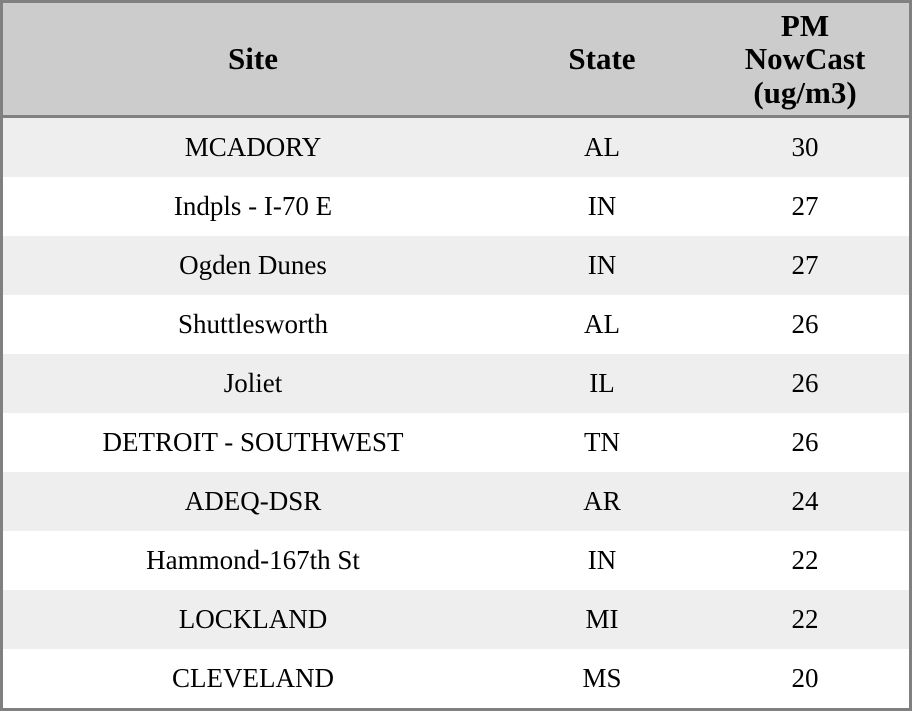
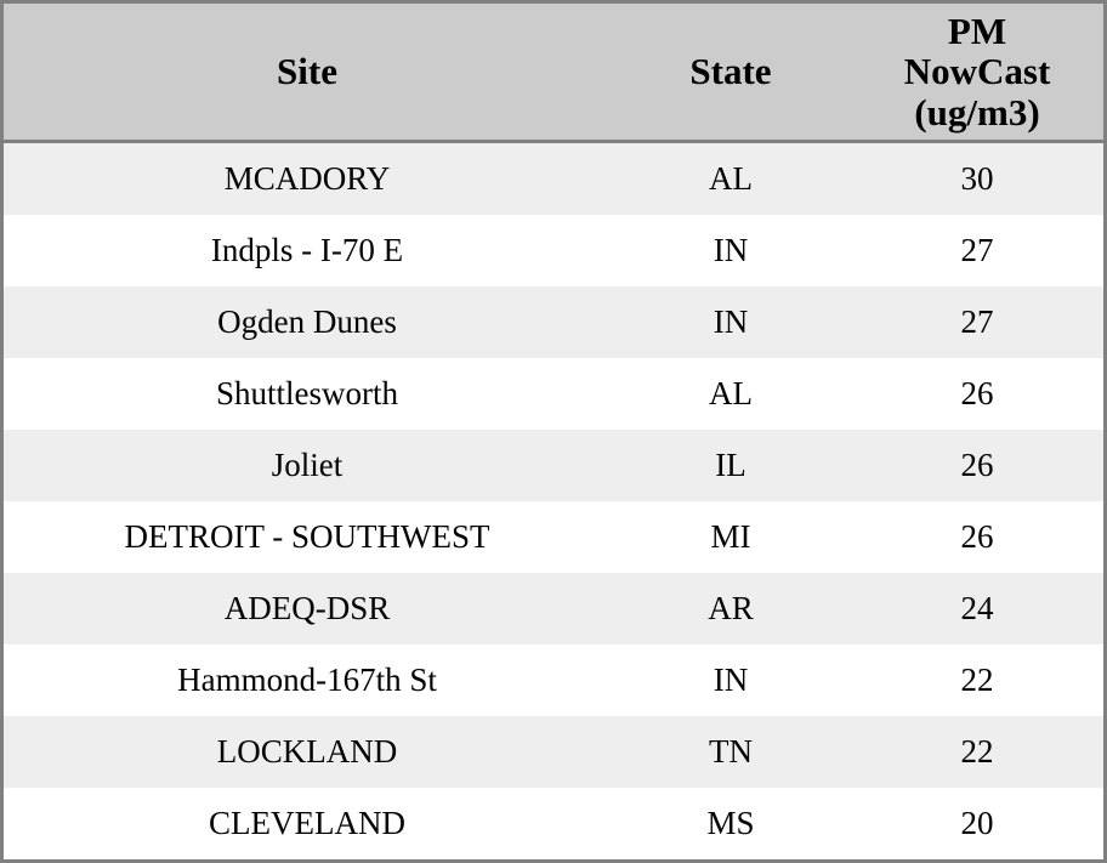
  Site	State	PM NowCast (ug/m3)
  MCADORY	AL	30
  Indpls - I-70 E	IN	27
  Ogden Dunes	IN	27
  Shuttlesworth	AL	26
  Joliet	IL	26
- DETROIT - SOUTHWEST	TN	26
+ DETROIT - SOUTHWEST	MI	26
  ADEQ-DSR	AR	24
  Hammond-167th St	IN	22
- LOCKLAND	MI	22
+ LOCKLAND	TN	22
  CLEVELAND	MS	20
